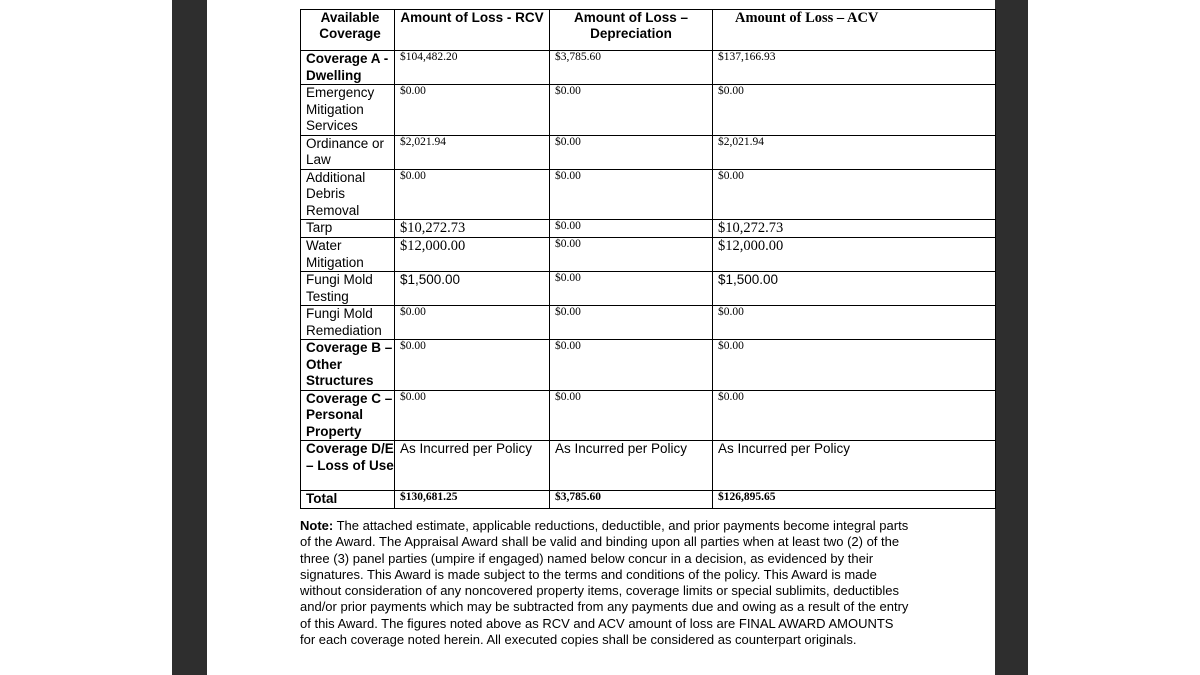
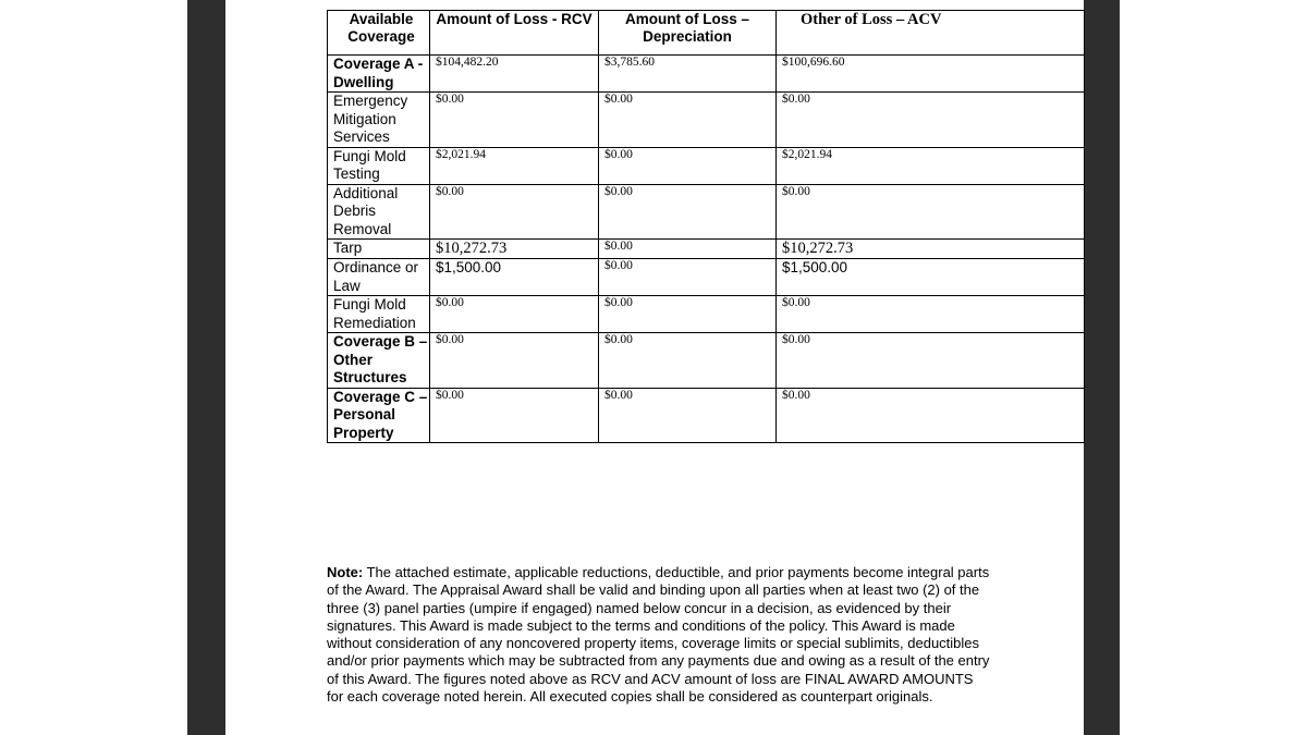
- Available Coverage	Amount of Loss - RCV	Amount of Loss – Depreciation	Amount of Loss – ACV
+ Available Coverage	Amount of Loss - RCV	Amount of Loss – Depreciation	Other of Loss – ACV
- Coverage A - Dwelling	$104,482.20	$3,785.60	$137,166.93
+ Coverage A - Dwelling	$104,482.20	$3,785.60	$100,696.60
  Emergency Mitigation Services	$0.00	$0.00	$0.00
- Ordinance or Law	$2,021.94	$0.00	$2,021.94
+ Fungi Mold Testing	$2,021.94	$0.00	$2,021.94
  Additional Debris Removal	$0.00	$0.00	$0.00
  Tarp	$10,272.73	$0.00	$10,272.73
- Water Mitigation	$12,000.00	$0.00	$12,000.00
- Fungi Mold Testing	$1,500.00	$0.00	$1,500.00
+ Ordinance or Law	$1,500.00	$0.00	$1,500.00
  Fungi Mold Remediation	$0.00	$0.00	$0.00
  Coverage B – Other Structures	$0.00	$0.00	$0.00
  Coverage C – Personal Property	$0.00	$0.00	$0.00
- Coverage D/E – Loss of Use	As Incurred per Policy	As Incurred per Policy	As Incurred per Policy
- Total	$130,681.25	$3,785.60	$126,895.65
  Note: The attached estimate, applicable reductions, deductible, and prior payments become integral parts of the Award. The Appraisal Award shall be valid and binding upon all parties when at least two (2) of the three (3) panel parties (umpire if engaged) named below concur in a decision, as evidenced by their signatures. This Award is made subject to the terms and conditions of the policy. This Award is made without consideration of any noncovered property items, coverage limits or special sublimits, deductibles and/or prior payments which may be subtracted from any payments due and owing as a result of the entry of this Award. The figures noted above as RCV and ACV amount of loss are FINAL AWARD AMOUNTS for each coverage noted herein. All executed copies shall be considered as counterpart originals.
